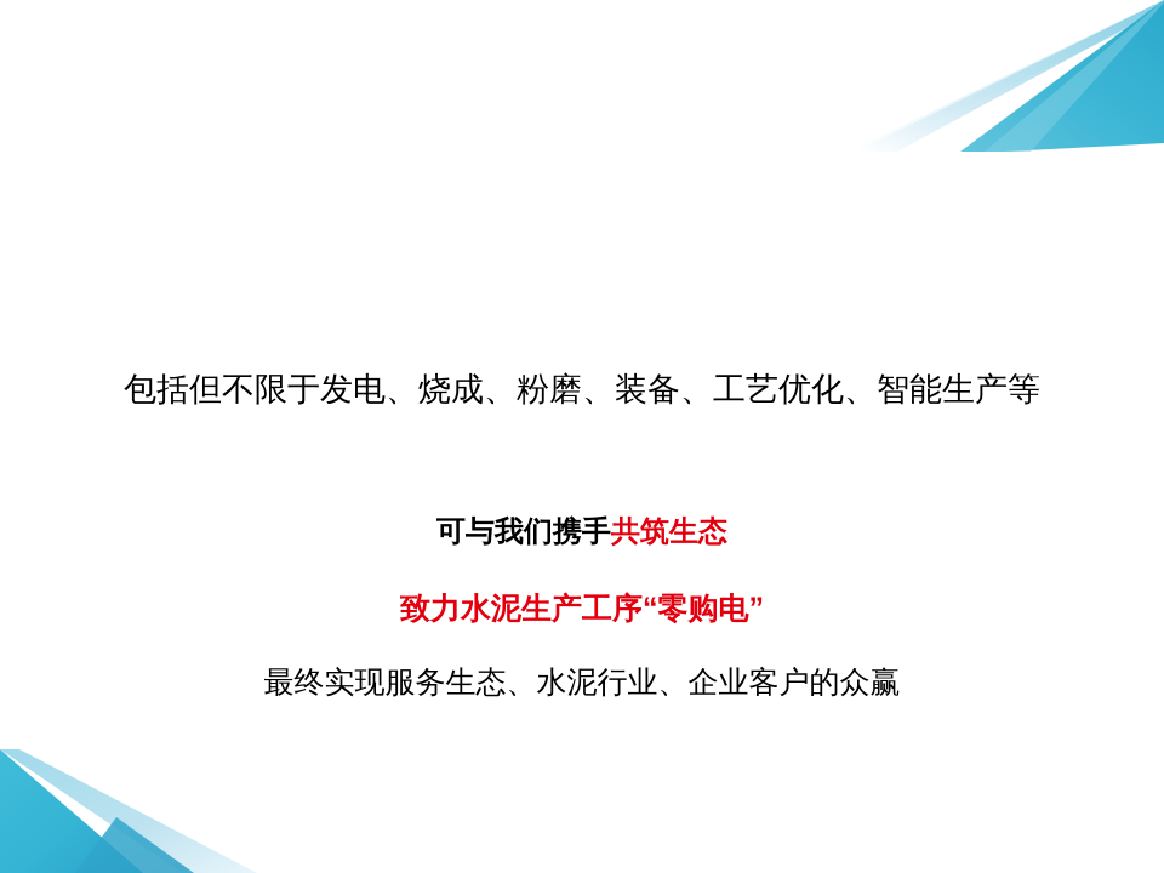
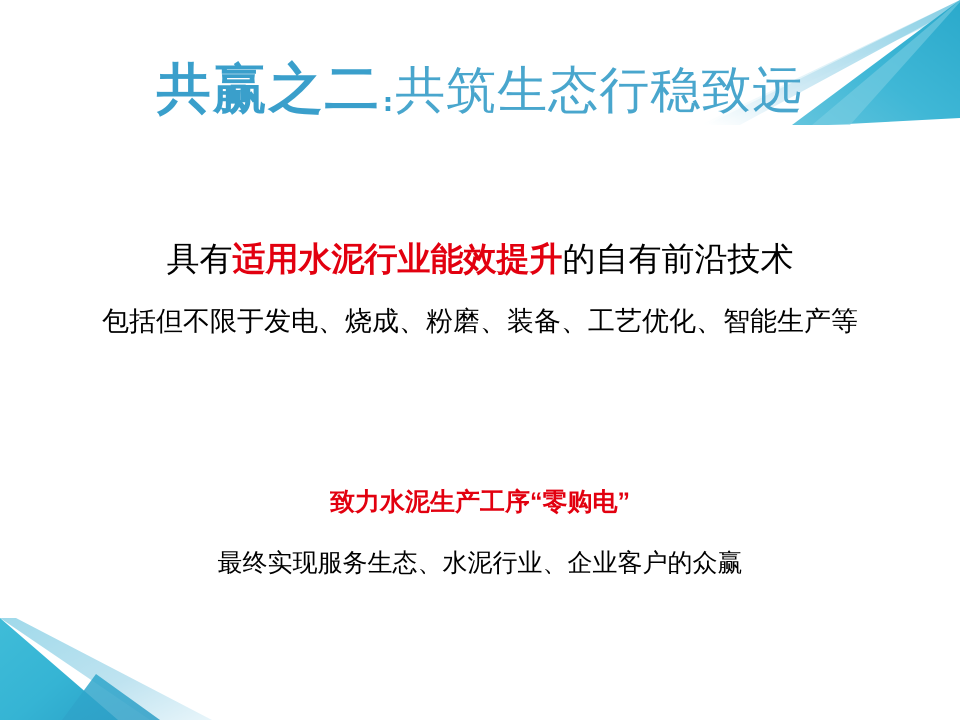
+ 共赢之二:共筑生态行稳致远
+ 具有适用水泥行业能效提升的自有前沿技术
  包括但不限于发电、烧成、粉磨、装备、工艺优化、智能生产等
- 可与我们携手共筑生态
  致力水泥生产工序“零购电”
  最终实现服务生态、水泥行业、企业客户的众赢
